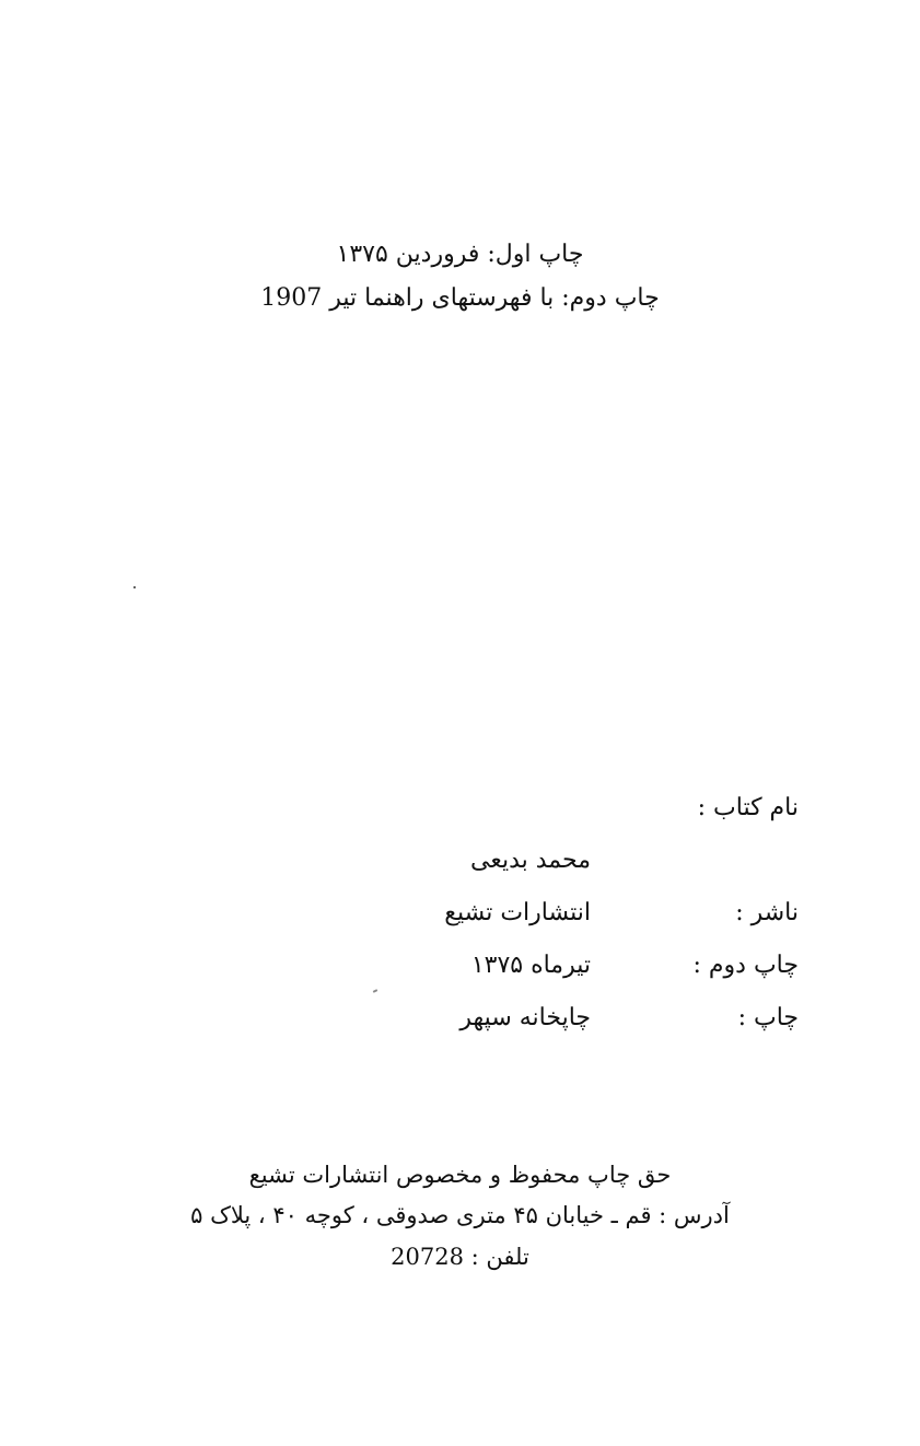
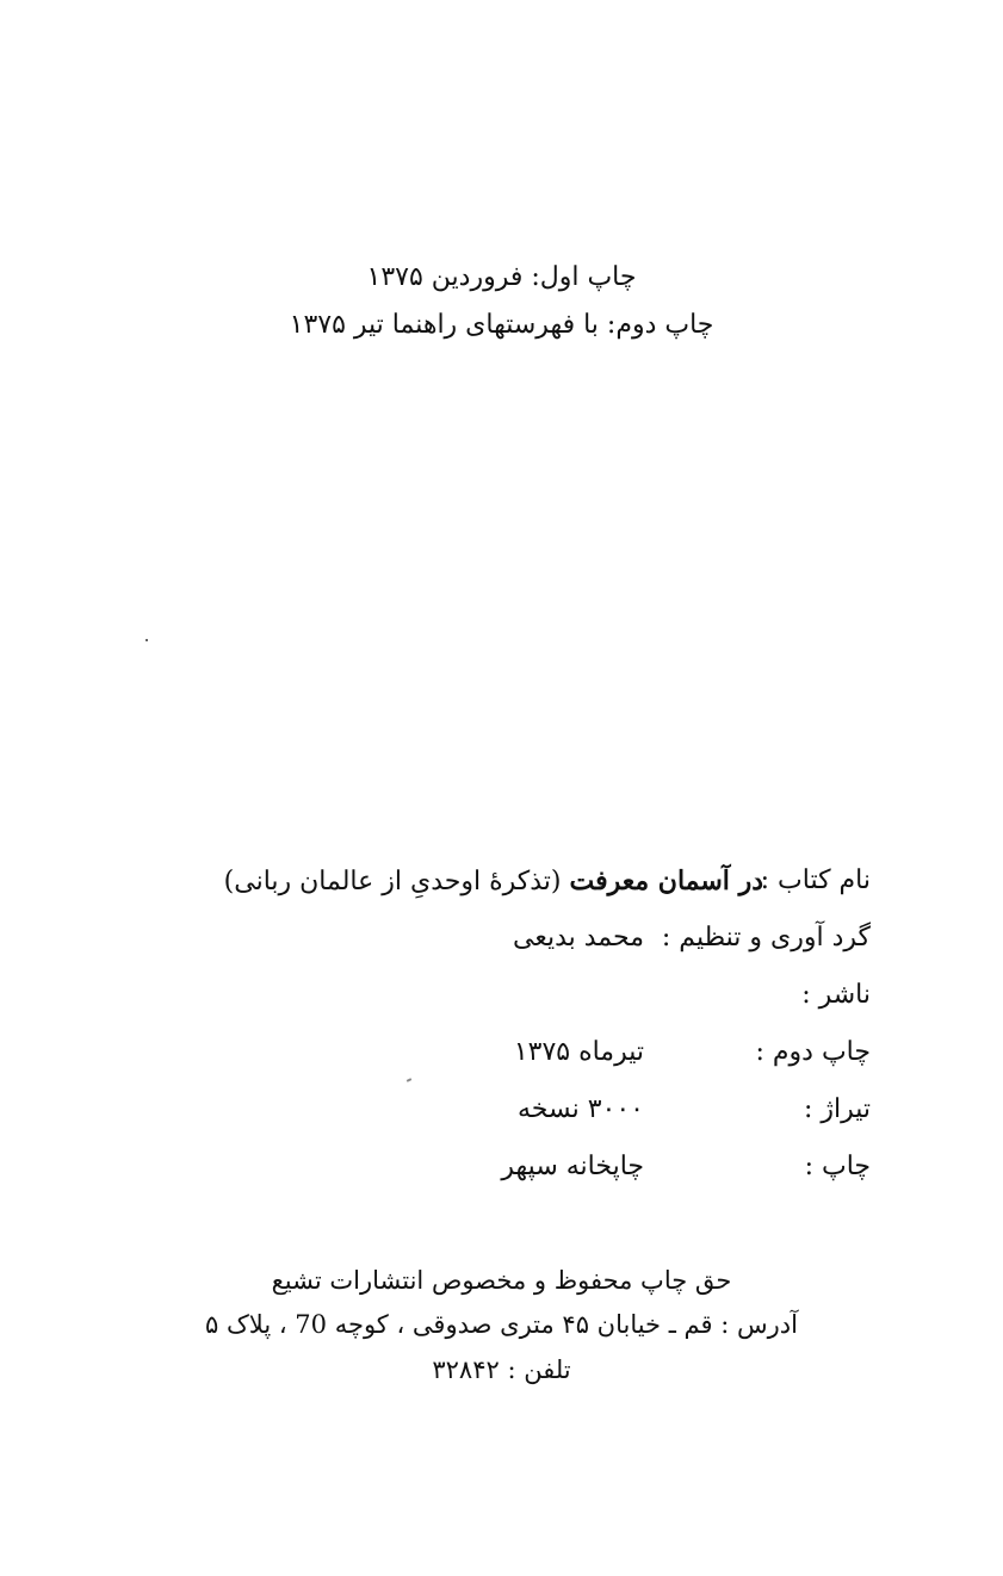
  چاپ اول: فروردین ۱۳۷۵
- چاپ دوم: با فهرستهای راهنما تیر 1907
+ چاپ دوم: با فهرستهای راهنما تیر ۱۳۷۵
  نام کتاب :
+ در آسمان معرفت (تذکرهٔ اوحدیِ از عالمان ربانی)
+ گرد آوری و تنظیم :
  محمد بدیعی
  ناشر :
- انتشارات تشیع
  چاپ دوم :
  تیرماه ۱۳۷۵
+ تیراژ :
+ ۳۰۰۰ نسخه
  چاپ :
  چاپخانه سپهر
  حق چاپ محفوظ و مخصوص انتشارات تشیع
- آدرس : قم ـ خیابان ۴۵ متری صدوقی ، کوچه ۴۰ ، پلاک ۵
+ آدرس : قم ـ خیابان ۴۵ متری صدوقی ، کوچه 70 ، پلاک ۵
- تلفن : 20728
+ تلفن : ۳۲۸۴۲
